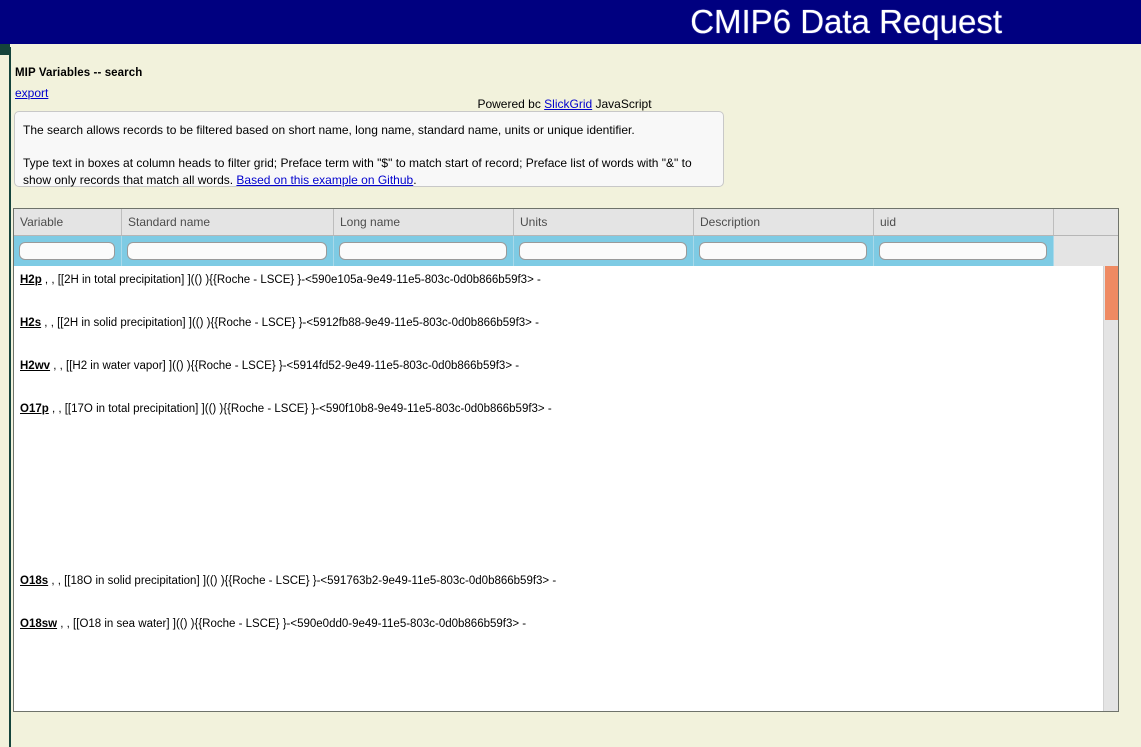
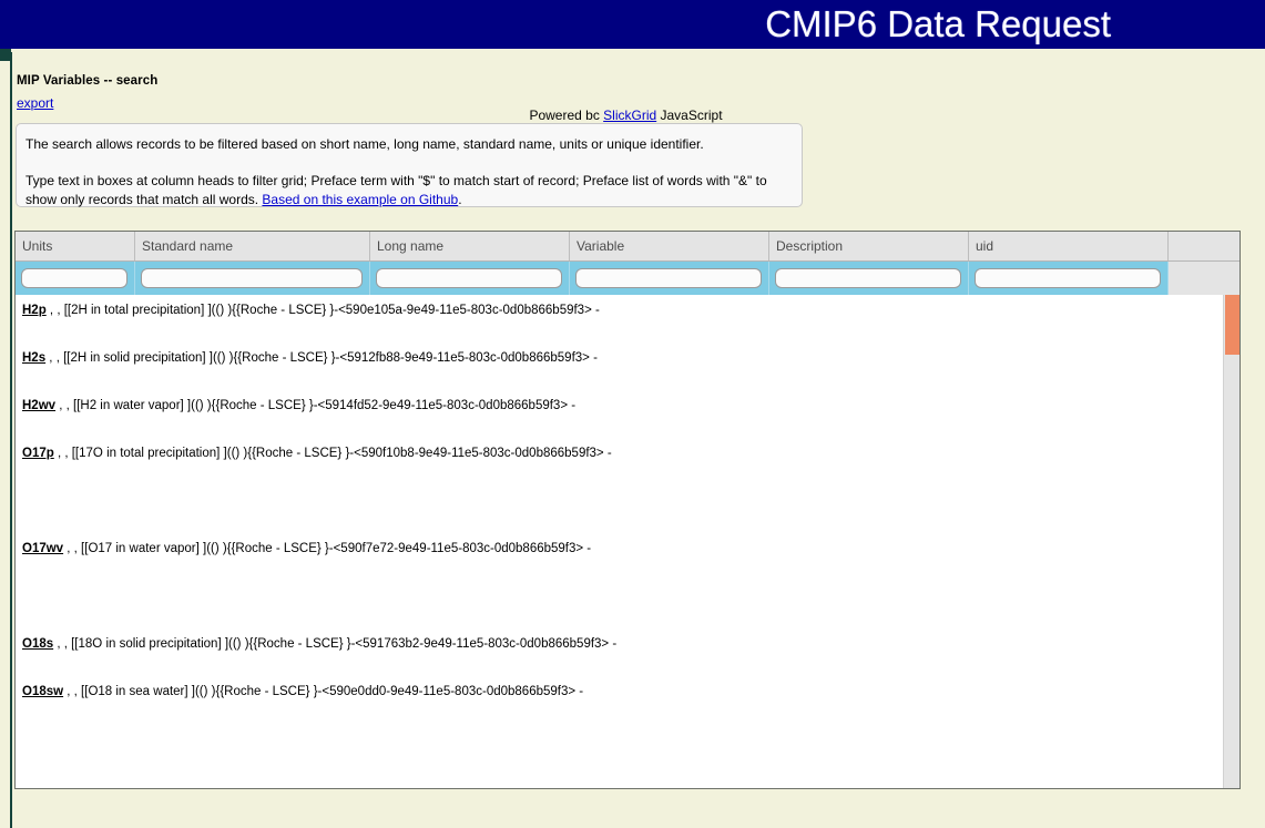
  CMIP6 Data Request
  MIP Variables -- search
  export
  Powered bc SlickGrid JavaScript
  The search allows records to be filtered based on short name, long name, standard name, units or unique identifier.
  Type text in boxes at column heads to filter grid; Preface term with "$" to match start of record; Preface list of words with "&" to show only records that match all words. Based on this example on Github.
- Variable
+ Units
  Standard name
  Long name
- Units
+ Variable
  Description
  uid
  H2p , , [[2H in total precipitation] ](() ){{Roche - LSCE} }-<590e105a-9e49-11e5-803c-0d0b866b59f3> -
  H2s , , [[2H in solid precipitation] ](() ){{Roche - LSCE} }-<5912fb88-9e49-11e5-803c-0d0b866b59f3> -
  H2wv , , [[H2 in water vapor] ](() ){{Roche - LSCE} }-<5914fd52-9e49-11e5-803c-0d0b866b59f3> -
  O17p , , [[17O in total precipitation] ](() ){{Roche - LSCE} }-<590f10b8-9e49-11e5-803c-0d0b866b59f3> -
+ O17wv , , [[O17 in water vapor] ](() ){{Roche - LSCE} }-<590f7e72-9e49-11e5-803c-0d0b866b59f3> -
  O18s , , [[18O in solid precipitation] ](() ){{Roche - LSCE} }-<591763b2-9e49-11e5-803c-0d0b866b59f3> -
  O18sw , , [[O18 in sea water] ](() ){{Roche - LSCE} }-<590e0dd0-9e49-11e5-803c-0d0b866b59f3> -
